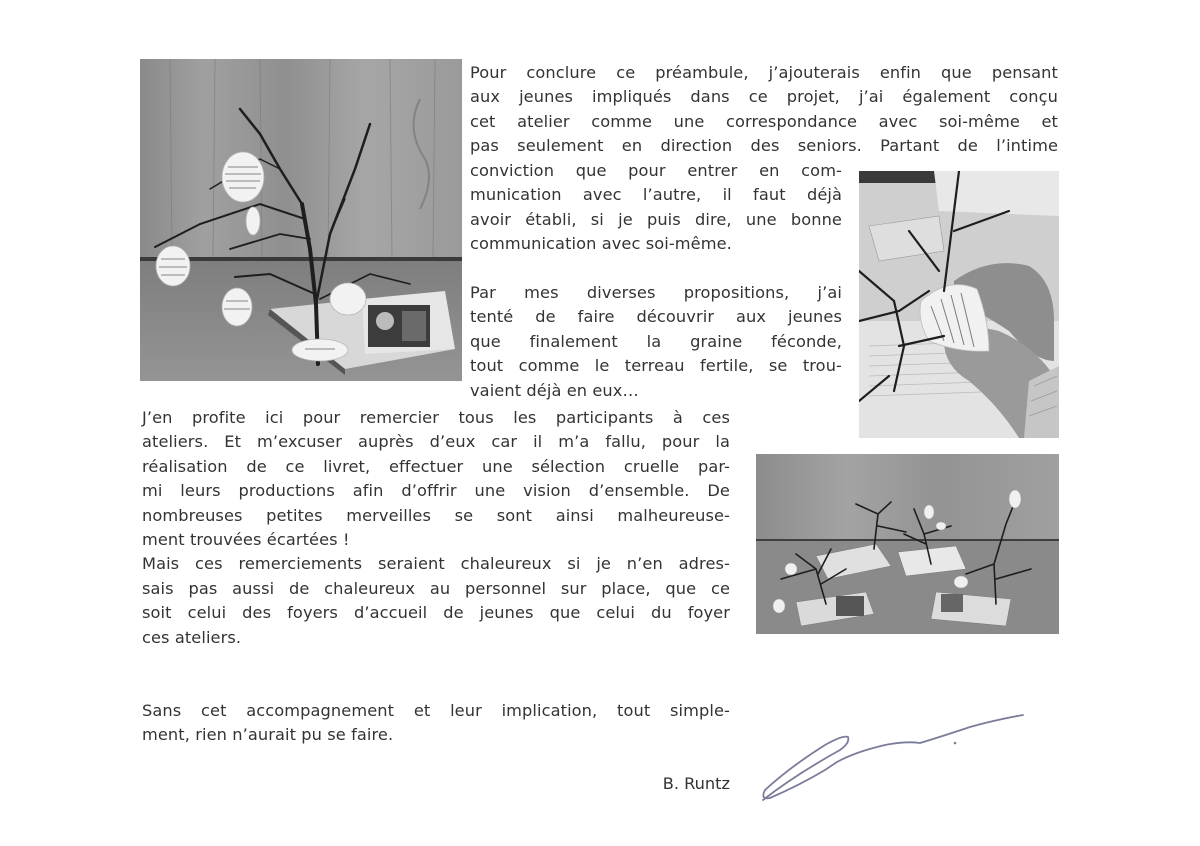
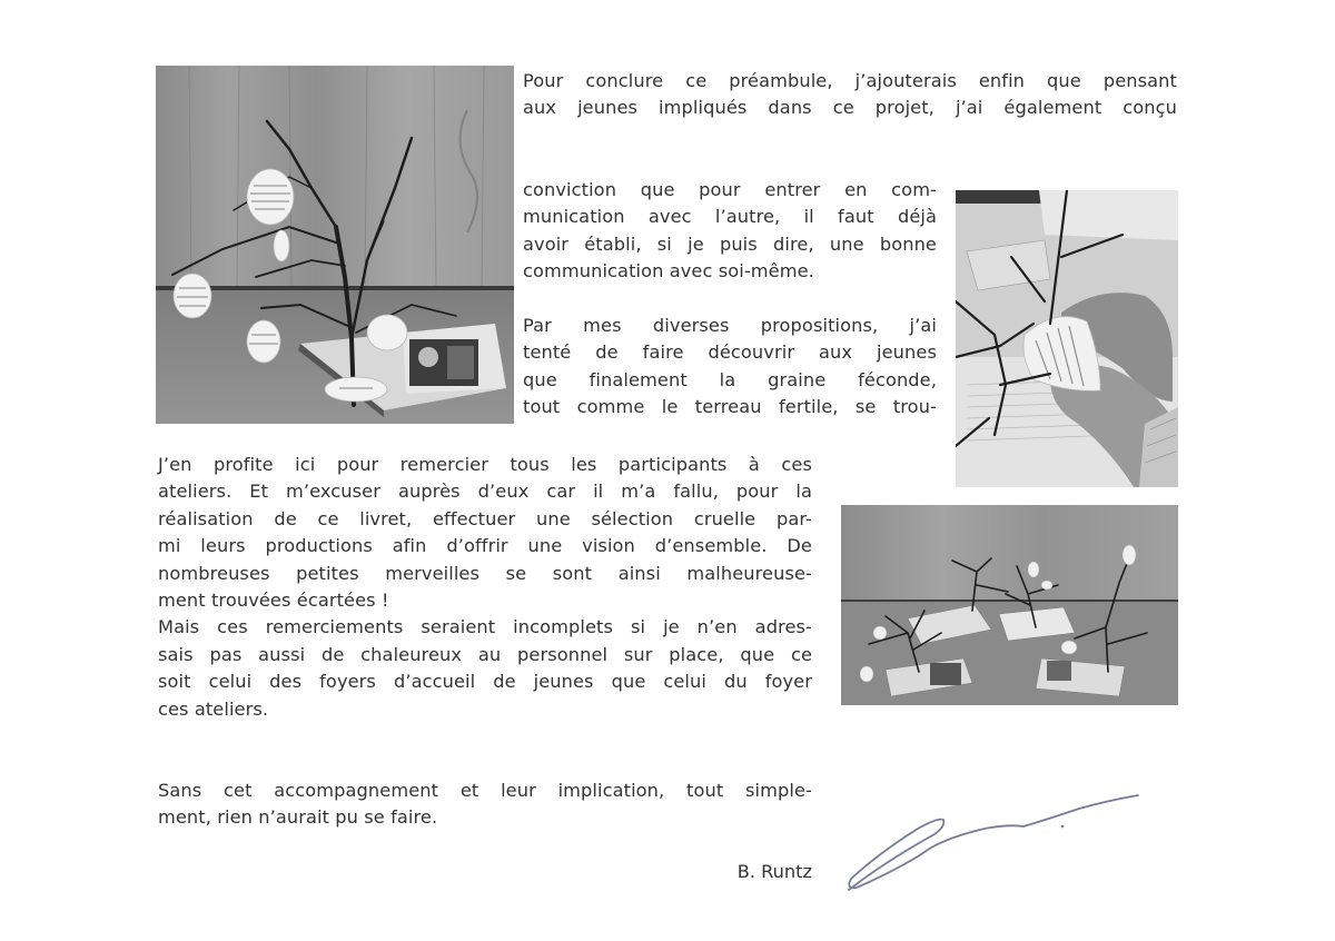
  Pour conclure ce préambule, j’ajouterais enfin que pensant
  aux jeunes impliqués dans ce projet, j’ai également conçu
- cet atelier comme une correspondance avec soi-même et
- pas seulement en direction des seniors. Partant de l’intime
  conviction que pour entrer en com-
  munication avec l’autre, il faut déjà
  avoir établi, si je puis dire, une bonne
  communication avec soi-même.
  Par mes diverses propositions, j’ai
  tenté de faire découvrir aux jeunes
  que finalement la graine féconde,
  tout comme le terreau fertile, se trou-
- vaient déjà en eux…
  J’en profite ici pour remercier tous les participants à ces
  ateliers. Et m’excuser auprès d’eux car il m’a fallu, pour la
  réalisation de ce livret, effectuer une sélection cruelle par-
  mi leurs productions afin d’offrir une vision d’ensemble. De
  nombreuses petites merveilles se sont ainsi malheureuse-
  ment trouvées écartées !
- Mais ces remerciements seraient chaleureux si je n’en adres-
+ Mais ces remerciements seraient incomplets si je n’en adres-
  sais pas aussi de chaleureux au personnel sur place, que ce
  soit celui des foyers d’accueil de jeunes que celui du foyer
  ces ateliers.
  Sans cet accompagnement et leur implication, tout simple-
  ment, rien n’aurait pu se faire.
  B. Runtz
